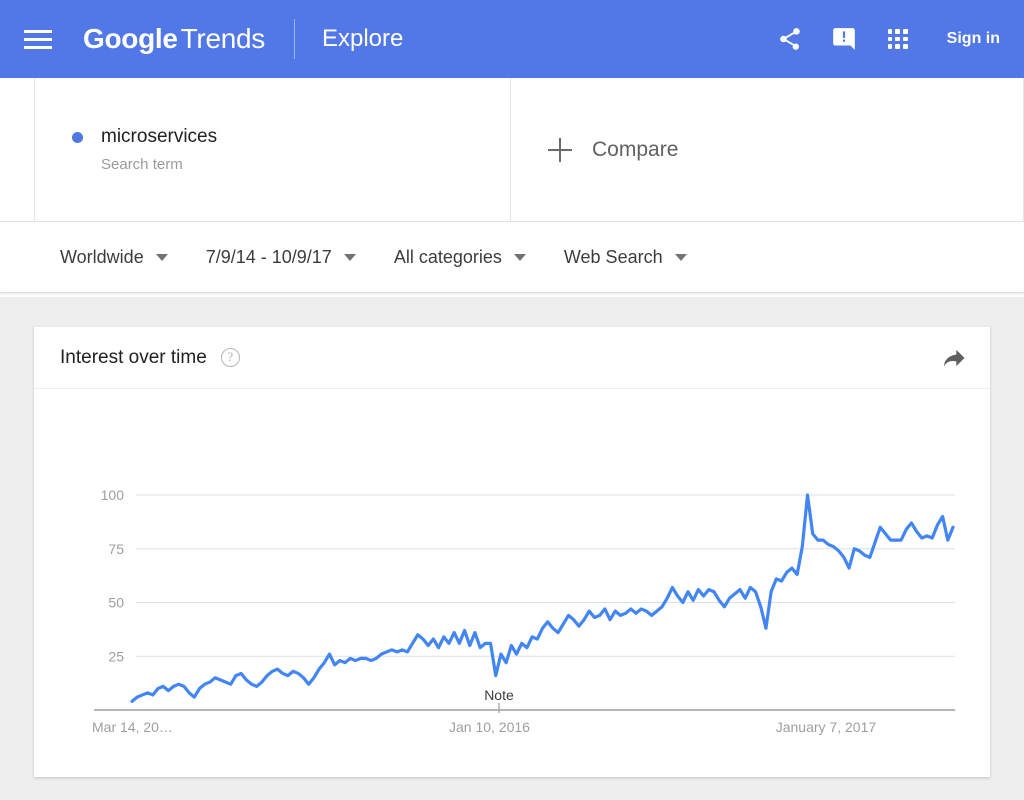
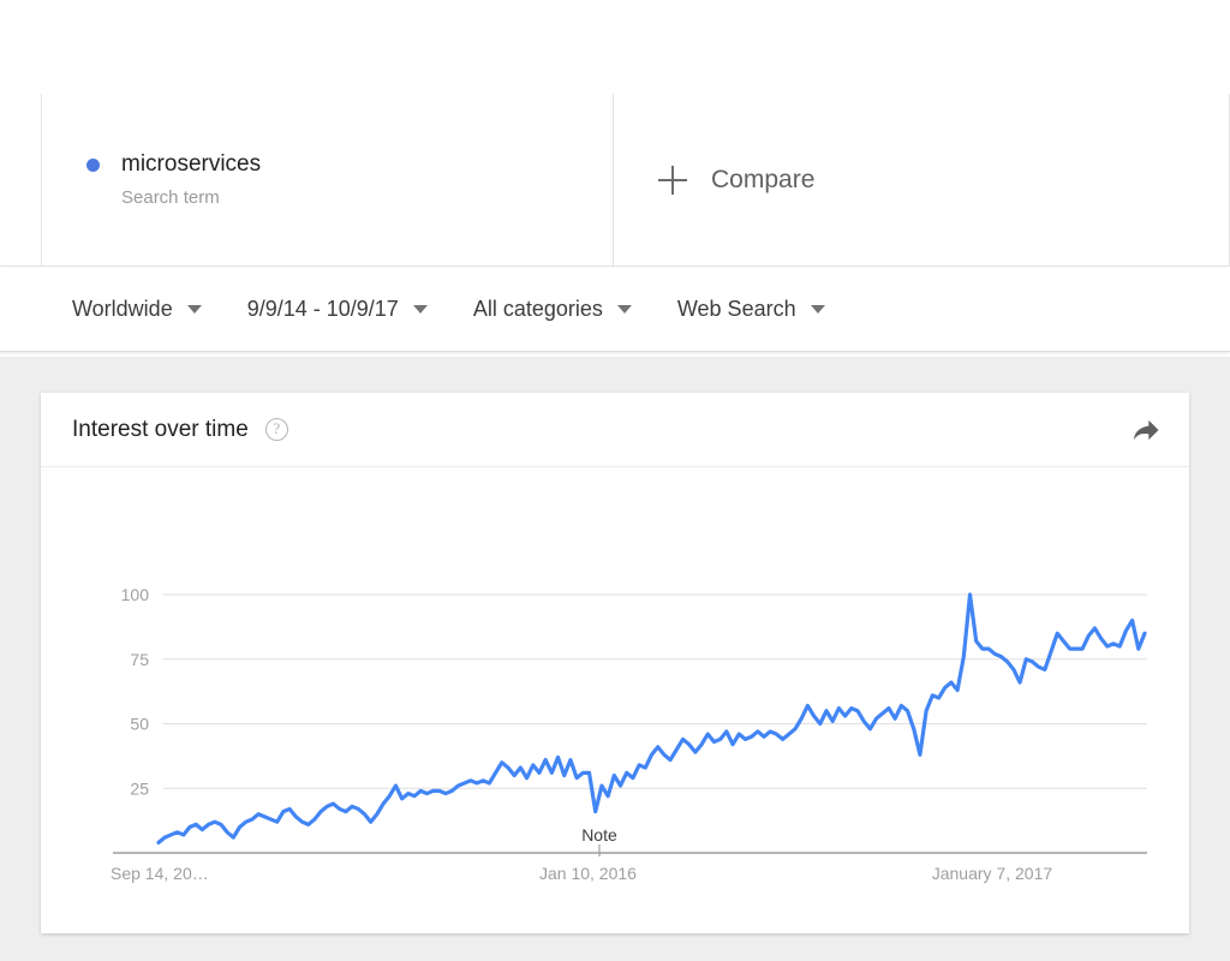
- Google
- Trends
- Explore
- Sign in
  microservices
  Search term
  Compare
  Worldwide
- 7/9/14 - 10/9/17
+ 9/9/14 - 10/9/17
  All categories
  Web Search
  Interest over time
  ?
  25
  50
  75
  100
- Mar 14, 20…
+ Sep 14, 20…
  Jan 10, 2016
  January 7, 2017
  Note
